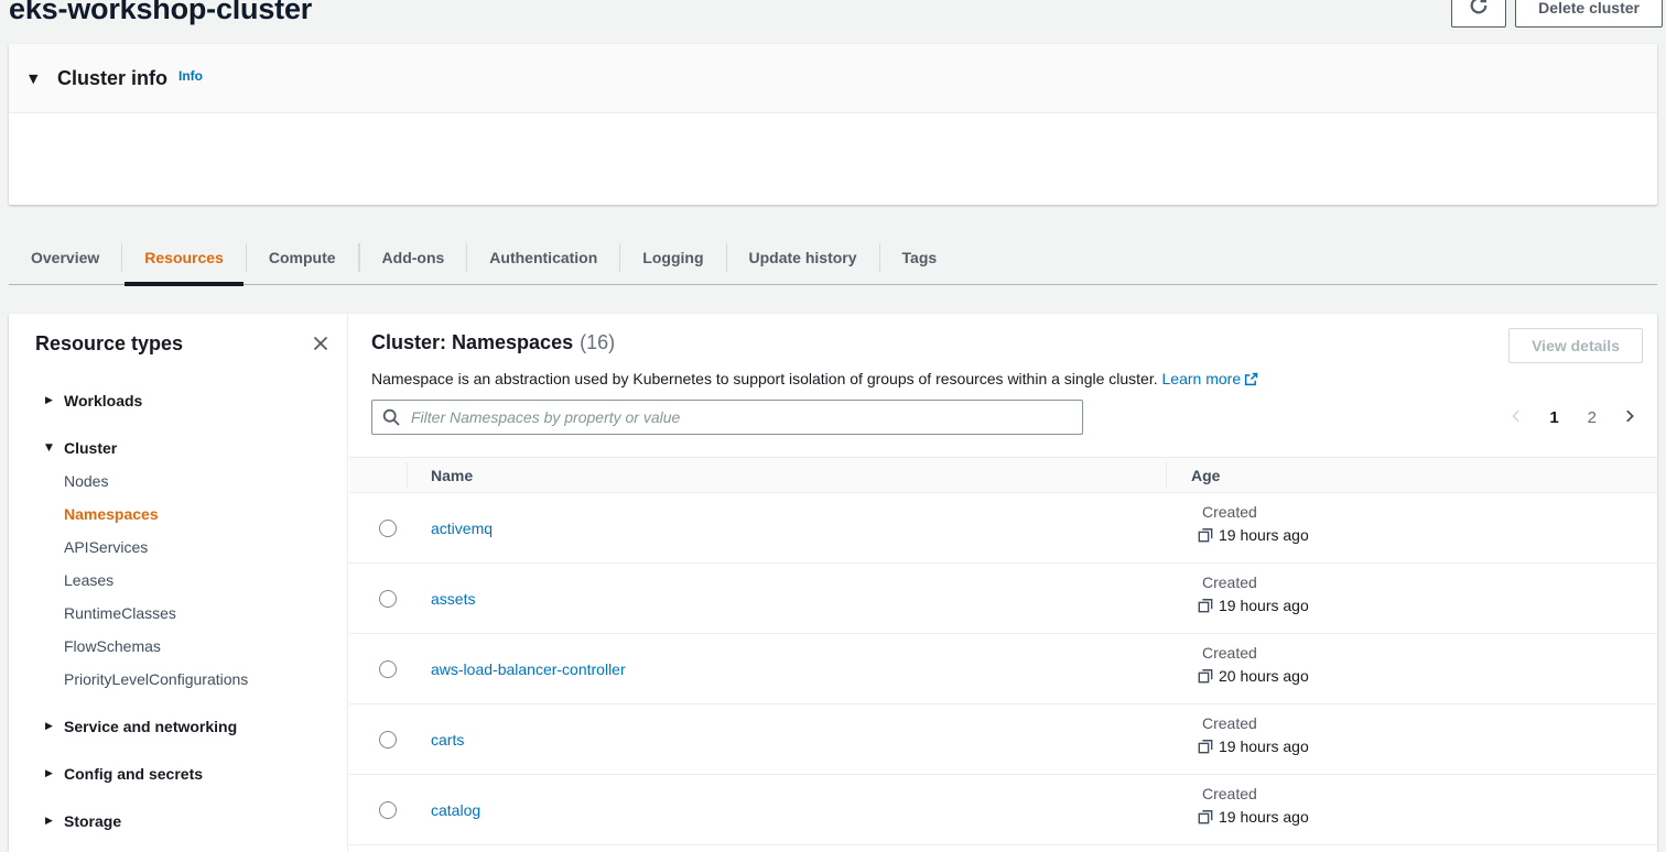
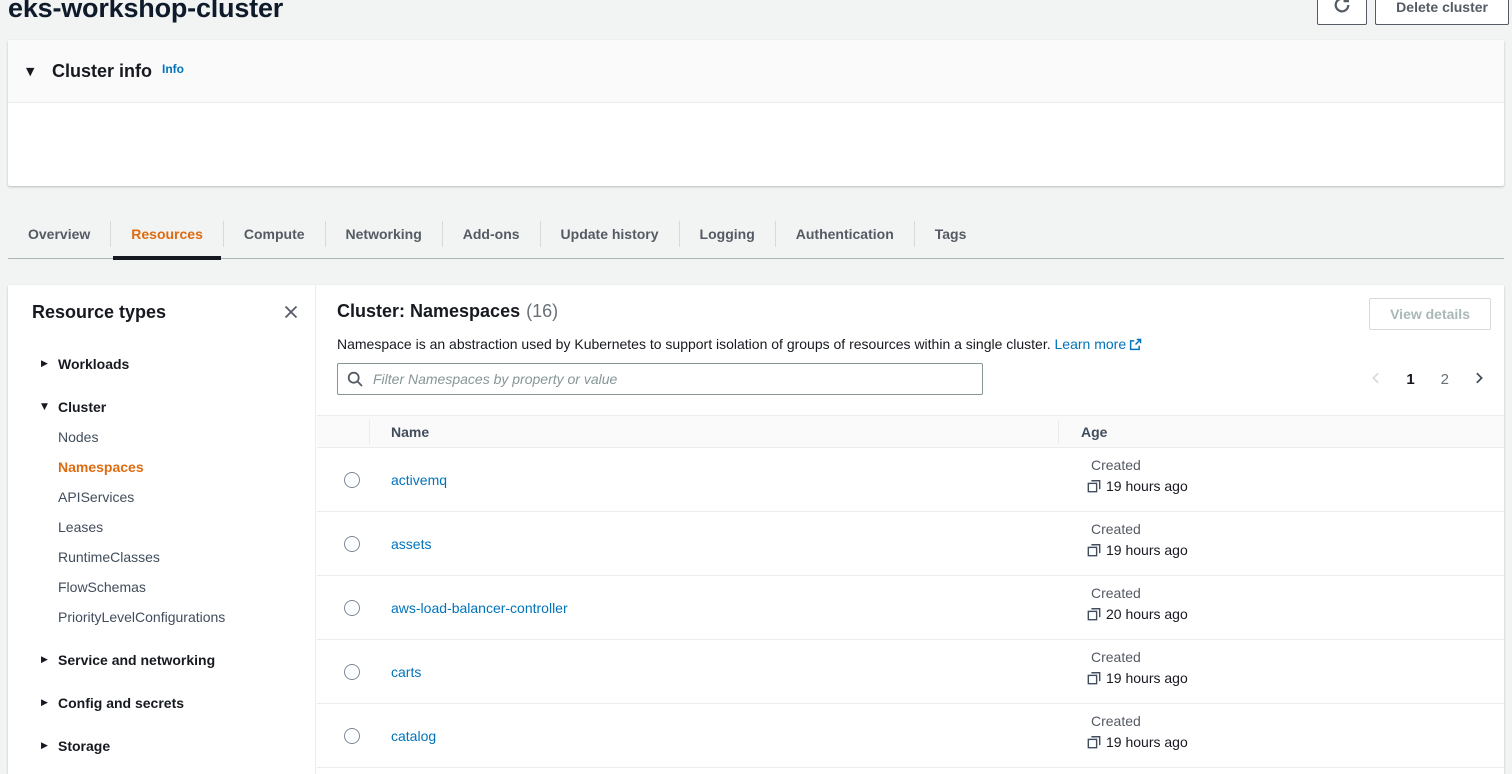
  eks-workshop-cluster
  Delete cluster
  ▼
  Cluster info
  Info
  Overview
  Resources
  Compute
+ Networking
  Add-ons
- Authentication
+ Update history
  Logging
- Update history
+ Authentication
  Tags
  Resource types
  ▶
  Workloads
  ▼
  Cluster
  Nodes
  Namespaces
  APIServices
  Leases
  RuntimeClasses
  FlowSchemas
  PriorityLevelConfigurations
  ▶
  Service and networking
  ▶
  Config and secrets
  ▶
  Storage
  Cluster: Namespaces (16)
  View details
  Namespace is an abstraction used by Kubernetes to support isolation of groups of resources within a single cluster. Learn more
  Filter Namespaces by property or value
  1
  2
  Name
  Age
  activemq
  Created
  19 hours ago
  assets
  Created
  19 hours ago
  aws-load-balancer-controller
  Created
  20 hours ago
  carts
  Created
  19 hours ago
  catalog
  Created
  19 hours ago
